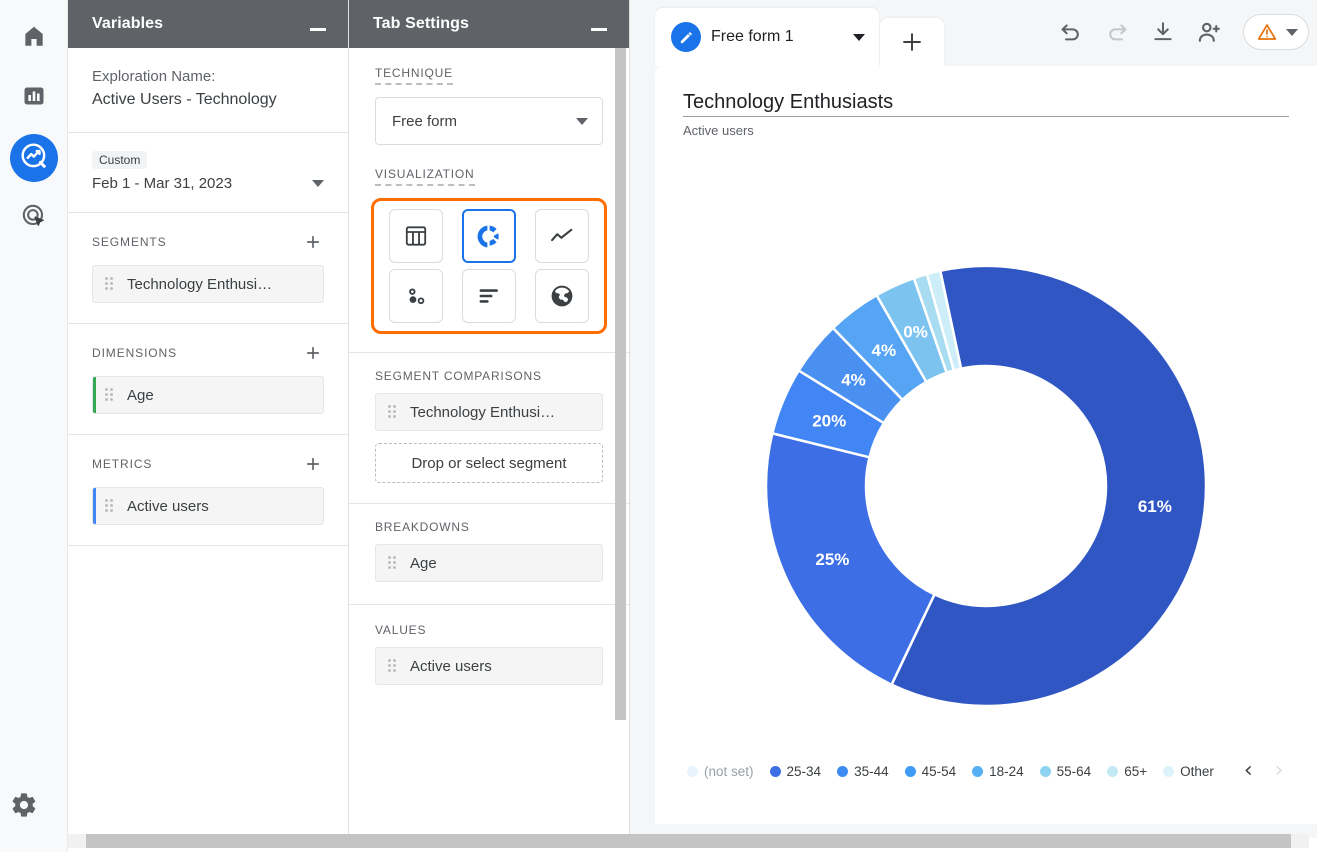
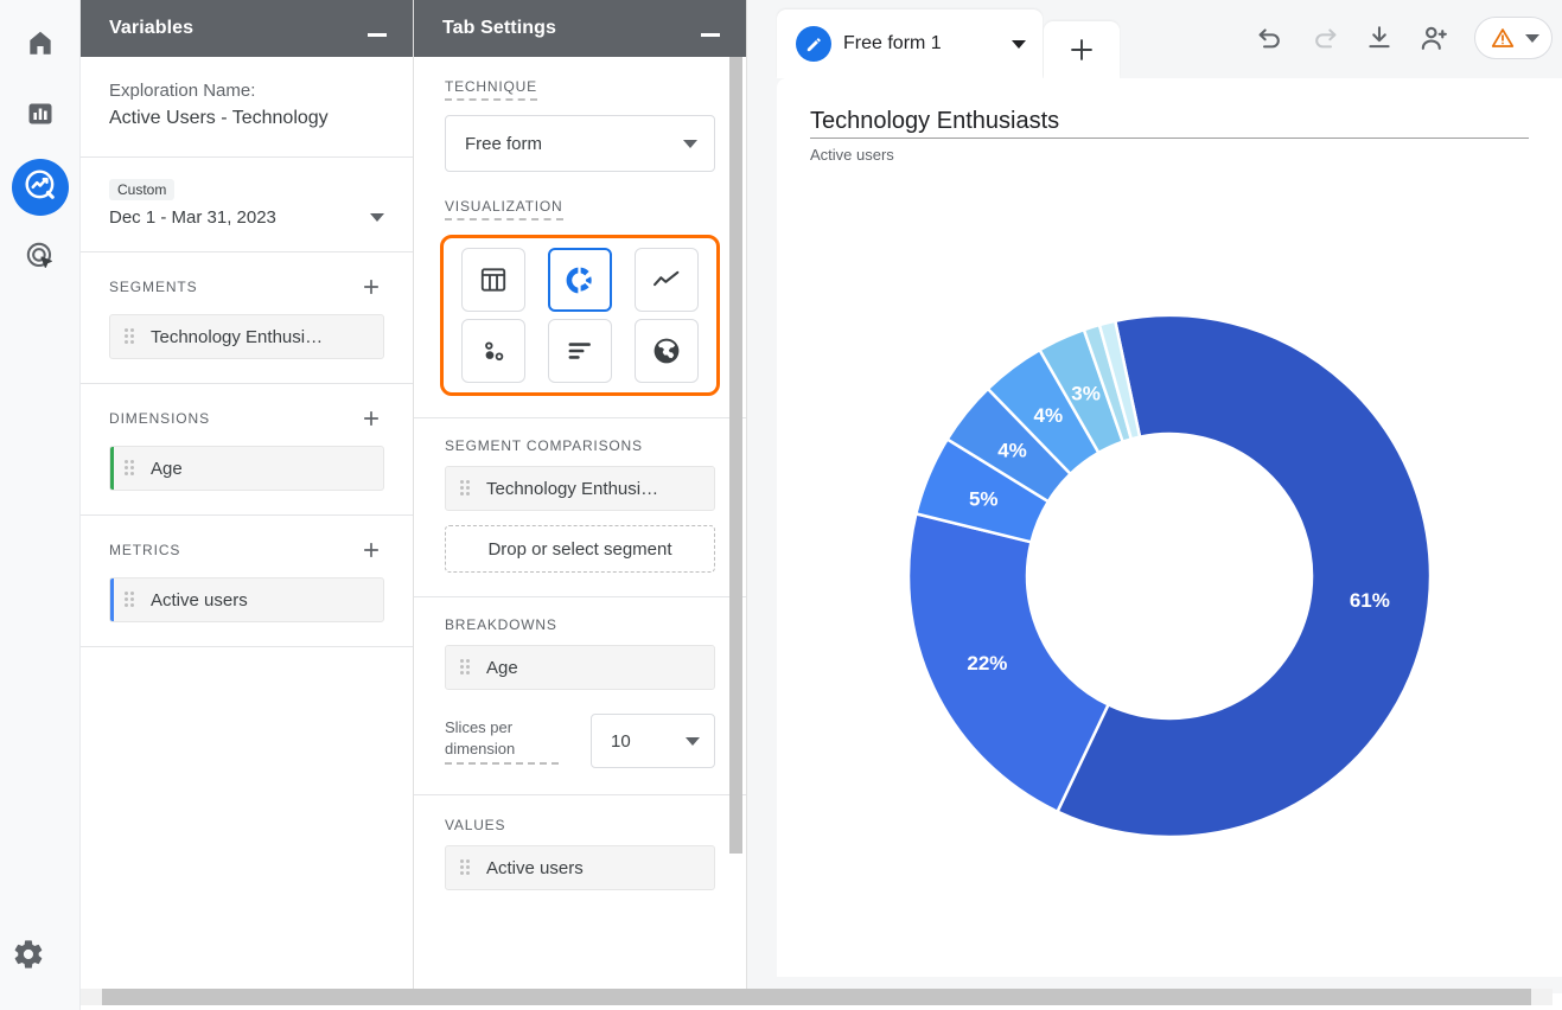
  Variables
  Exploration Name:
  Active Users - Technology
  Custom
- Feb 1 - Mar 31, 2023
+ Dec 1 - Mar 31, 2023
  SEGMENTS
  Technology Enthusi…
  DIMENSIONS
  Age
  METRICS
  Active users
  Tab Settings
  TECHNIQUE
  Free form
  VISUALIZATION
  SEGMENT COMPARISONS
  Technology Enthusi…
  Drop or select segment
  BREAKDOWNS
  Age
+ Slices per dimension
+ 10
  VALUES
  Active users
  Free form 1
  Technology Enthusiasts
  Active users
  61%
- 25%
+ 22%
- 20%
+ 5%
  4%
  4%
- 0%
+ 3%
- (not set)
- 25-34
- 35-44
- 45-54
- 18-24
- 55-64
- 65+
- Other
- ‹
- ›
